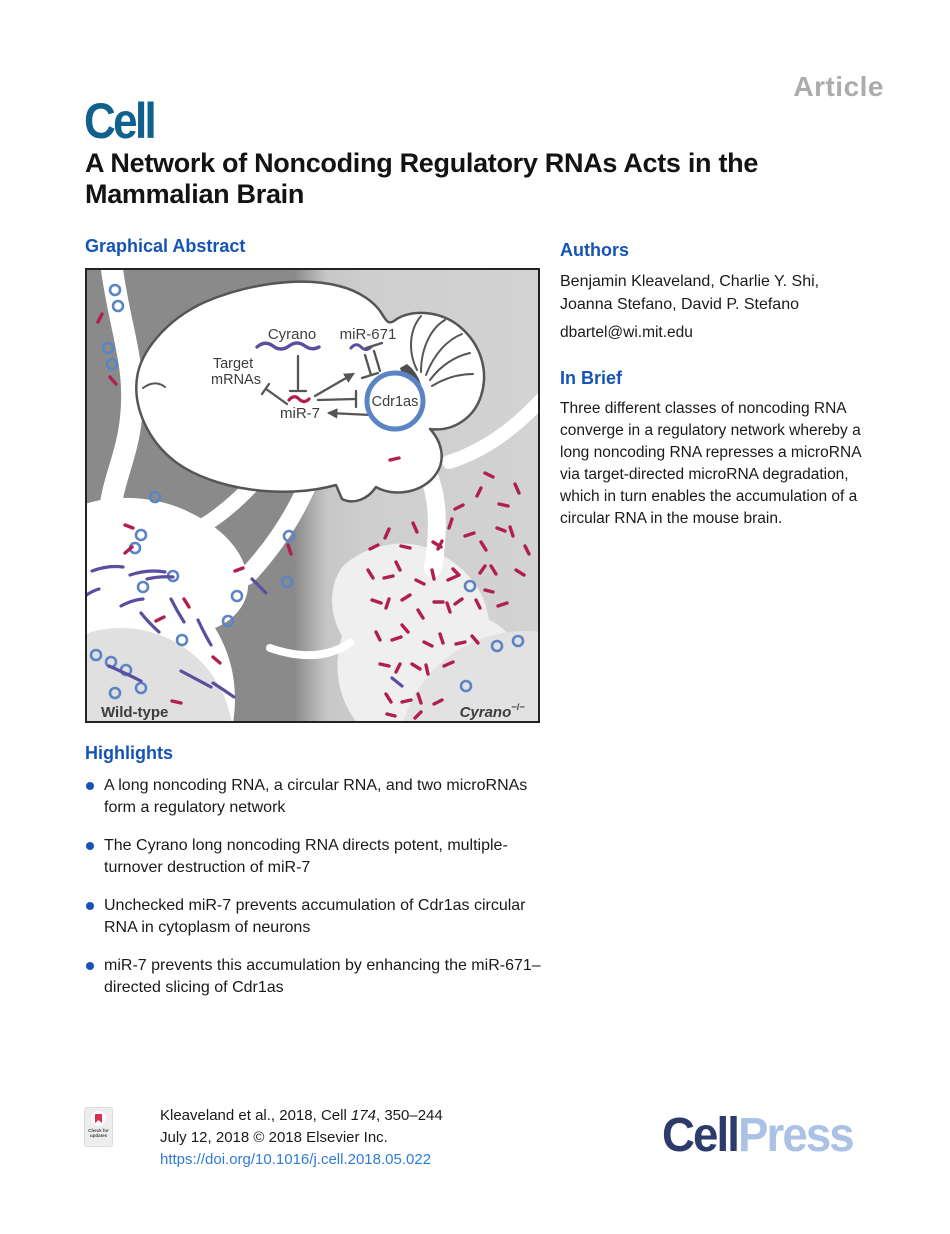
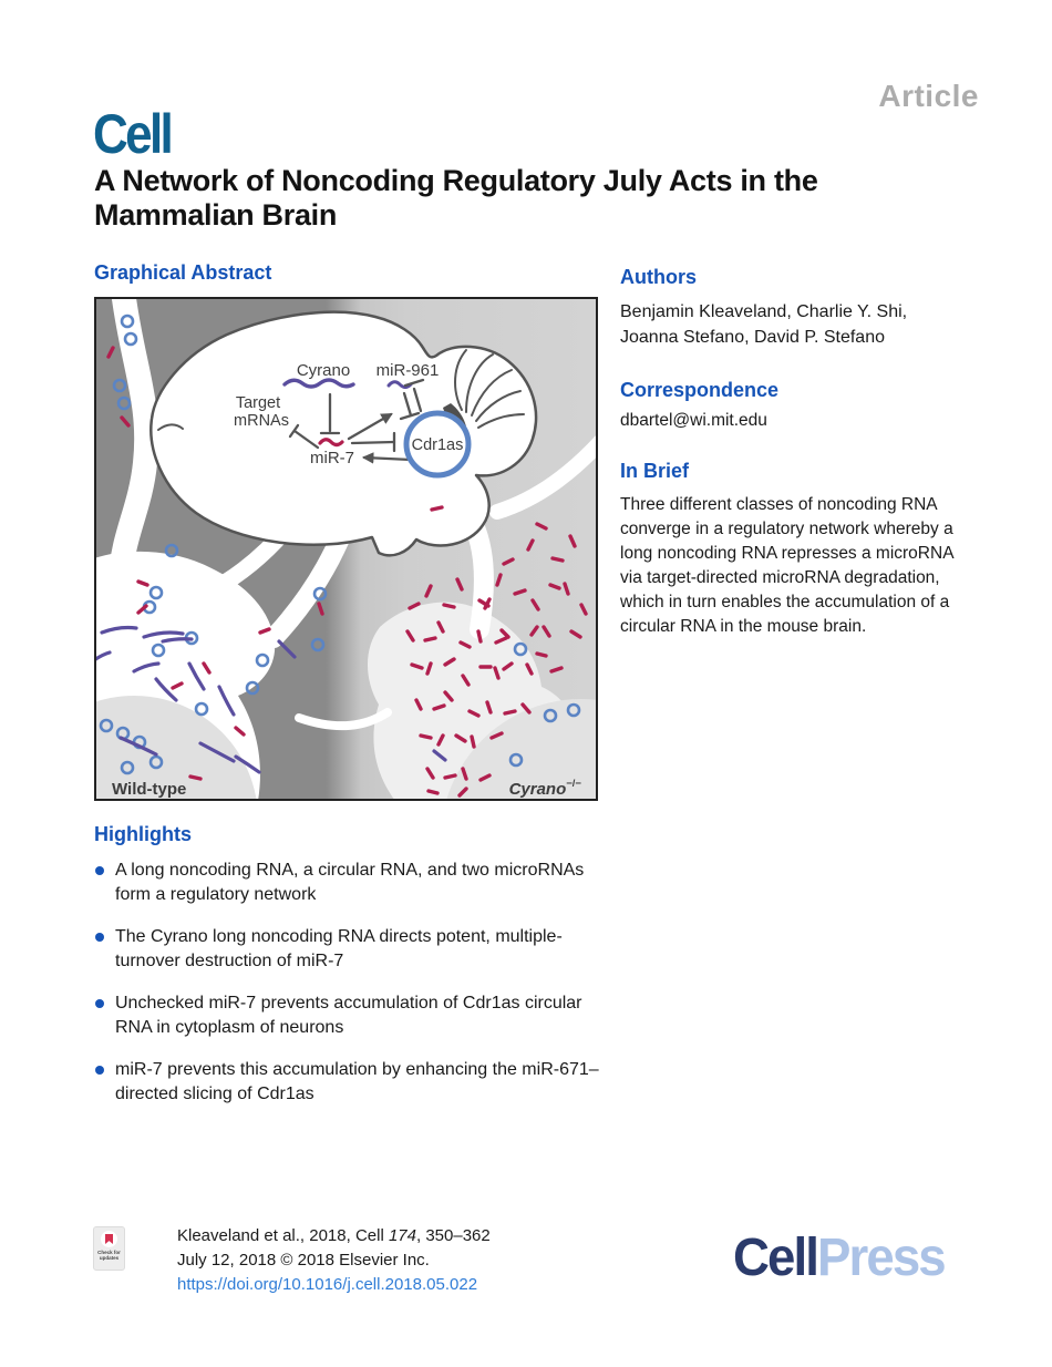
  Article
  Cell
- A Network of Noncoding Regulatory RNAs Acts in the
+ A Network of Noncoding Regulatory July Acts in the
  Mammalian Brain
  Graphical Abstract
  Cyrano
- miR-671
+ miR-961
  miR-7
  Target
  mRNAs
  Cdr1as
  Wild-type
  Cyrano−/−
  Authors
  Benjamin Kleaveland, Charlie Y. Shi,
  Joanna Stefano, David P. Stefano
+ Correspondence
  dbartel@wi.mit.edu
  In Brief
  Three different classes of noncoding RNA converge in a regulatory network whereby a long noncoding RNA represses a microRNA via target-directed microRNA degradation, which in turn enables the accumulation of a circular RNA in the mouse brain.
  Highlights
  A long noncoding RNA, a circular RNA, and two microRNAs form a regulatory network
  The Cyrano long noncoding RNA directs potent, multiple-turnover destruction of miR-7
  Unchecked miR-7 prevents accumulation of Cdr1as circular RNA in cytoplasm of neurons
  miR-7 prevents this accumulation by enhancing the miR-671–directed slicing of Cdr1as
- Kleaveland et al., 2018, Cell 174, 350–244
+ Kleaveland et al., 2018, Cell 174, 350–362
  July 12, 2018 © 2018 Elsevier Inc.
  https://doi.org/10.1016/j.cell.2018.05.022
  CellPress
